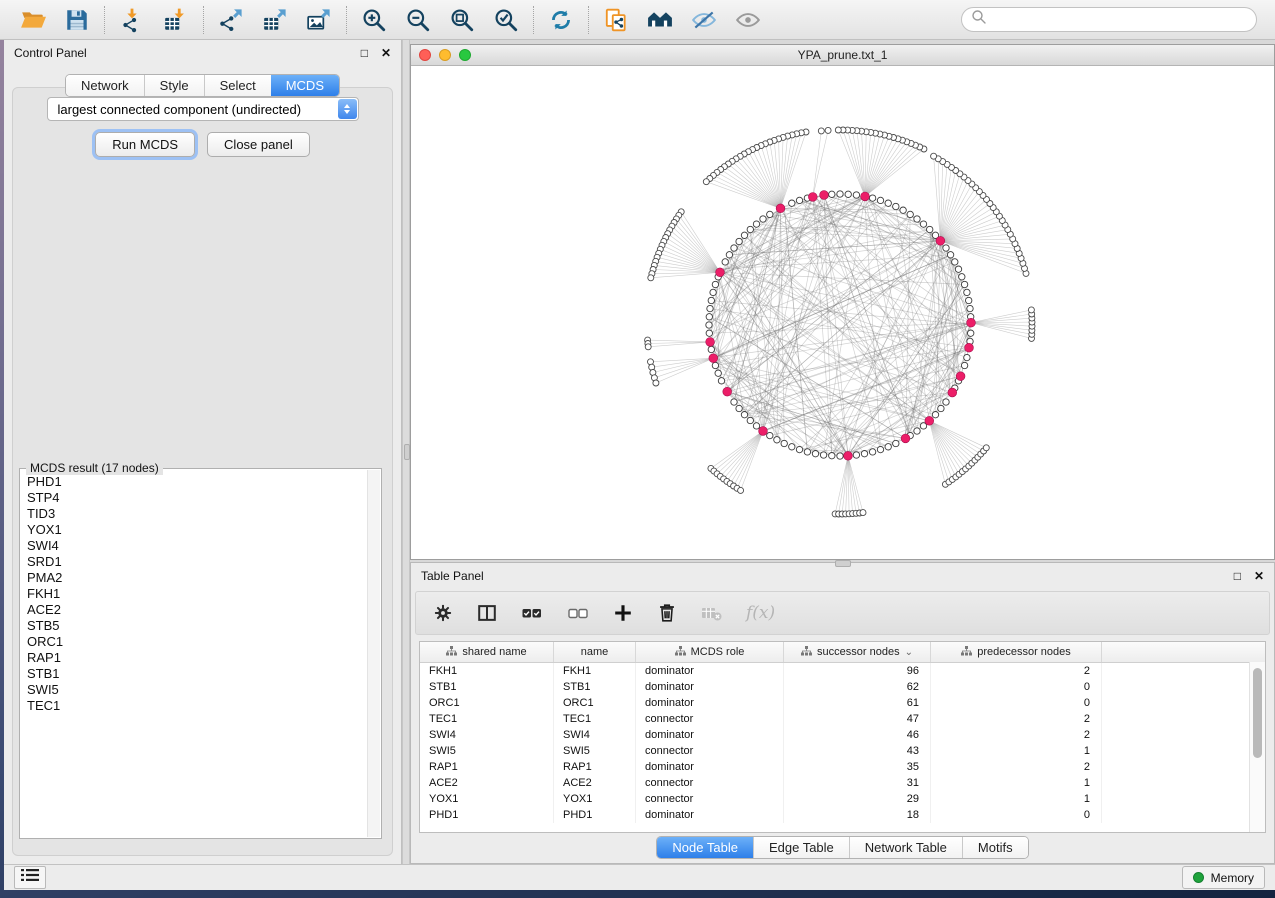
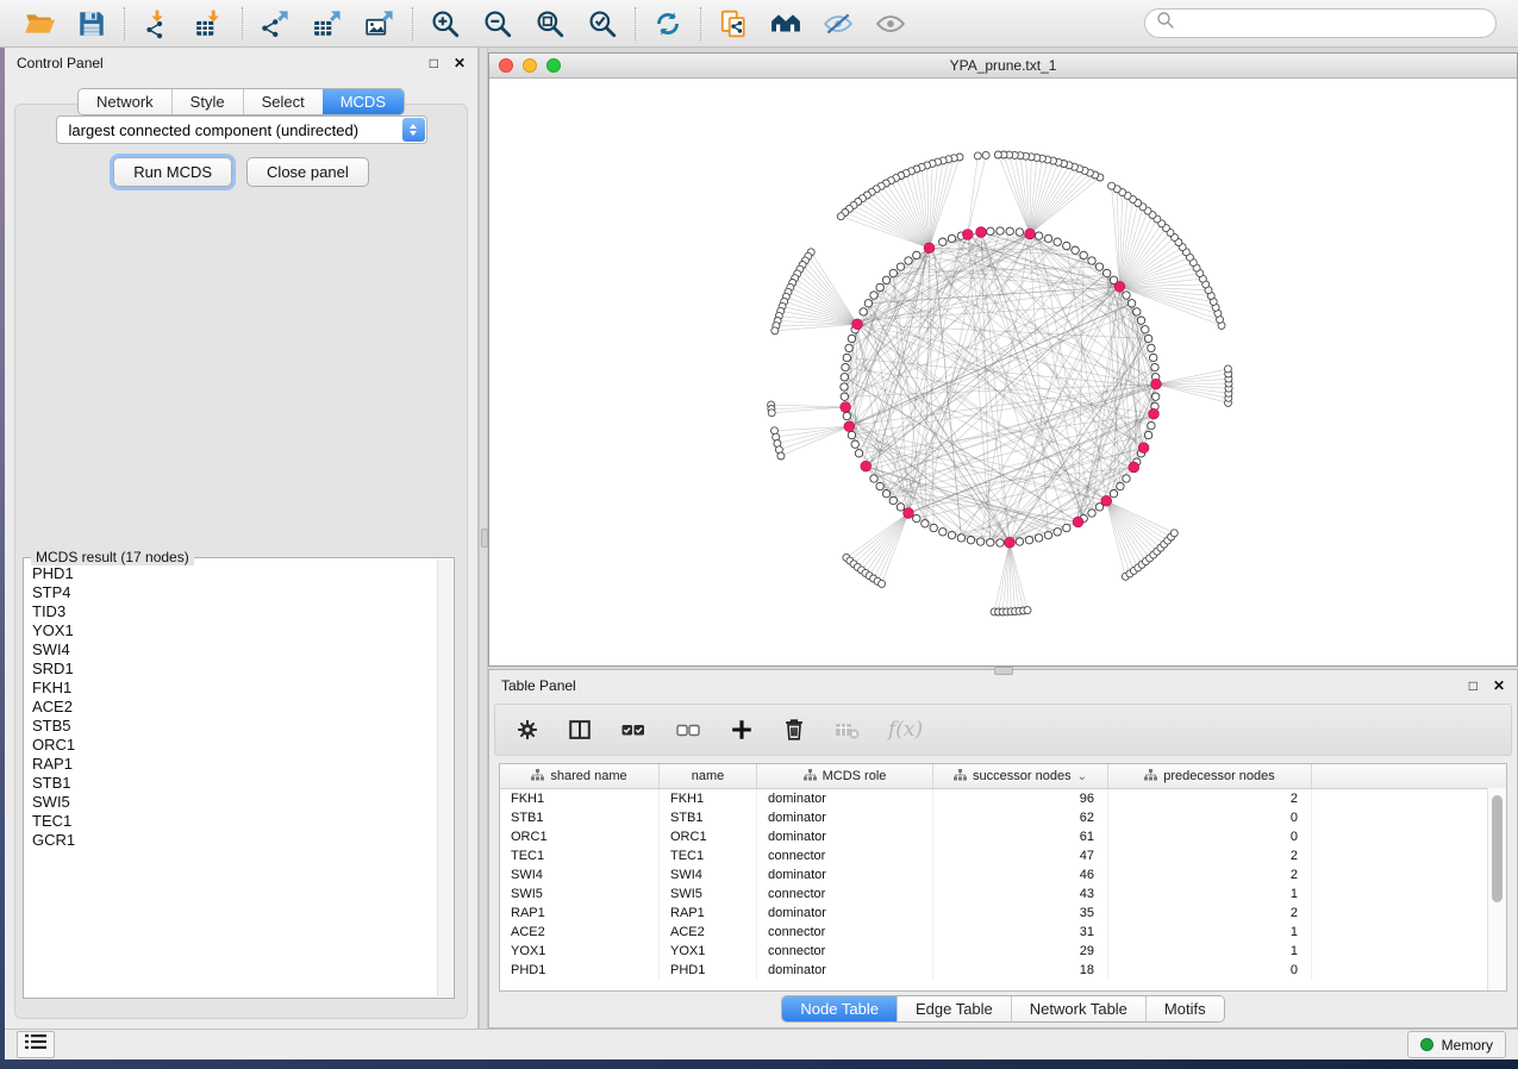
  Control Panel
  □
  ✕
  Network
  Style
  Select
  MCDS
  largest connected component (undirected)
  Run MCDS
  Close panel
  MCDS result (17 nodes)
  PHD1
  STP4
  TID3
  YOX1
  SWI4
  SRD1
- PMA2
  FKH1
  ACE2
  STB5
  ORC1
  RAP1
  STB1
  SWI5
  TEC1
+ GCR1
  YPA_prune.txt_1
  Table Panel
  □
  ✕
  f(x)
  shared name
  name
  MCDS role
  successor nodes
  ⌄
  predecessor nodes
  FKH1
  FKH1
  dominator
  96
  2
  STB1
  STB1
  dominator
  62
  0
  ORC1
  ORC1
  dominator
  61
  0
  TEC1
  TEC1
  connector
  47
  2
  SWI4
  SWI4
  dominator
  46
  2
  SWI5
  SWI5
  connector
  43
  1
  RAP1
  RAP1
  dominator
  35
  2
  ACE2
  ACE2
  connector
  31
  1
  YOX1
  YOX1
  connector
  29
  1
  PHD1
  PHD1
  dominator
  18
  0
  Node Table
  Edge Table
  Network Table
  Motifs
  Memory
